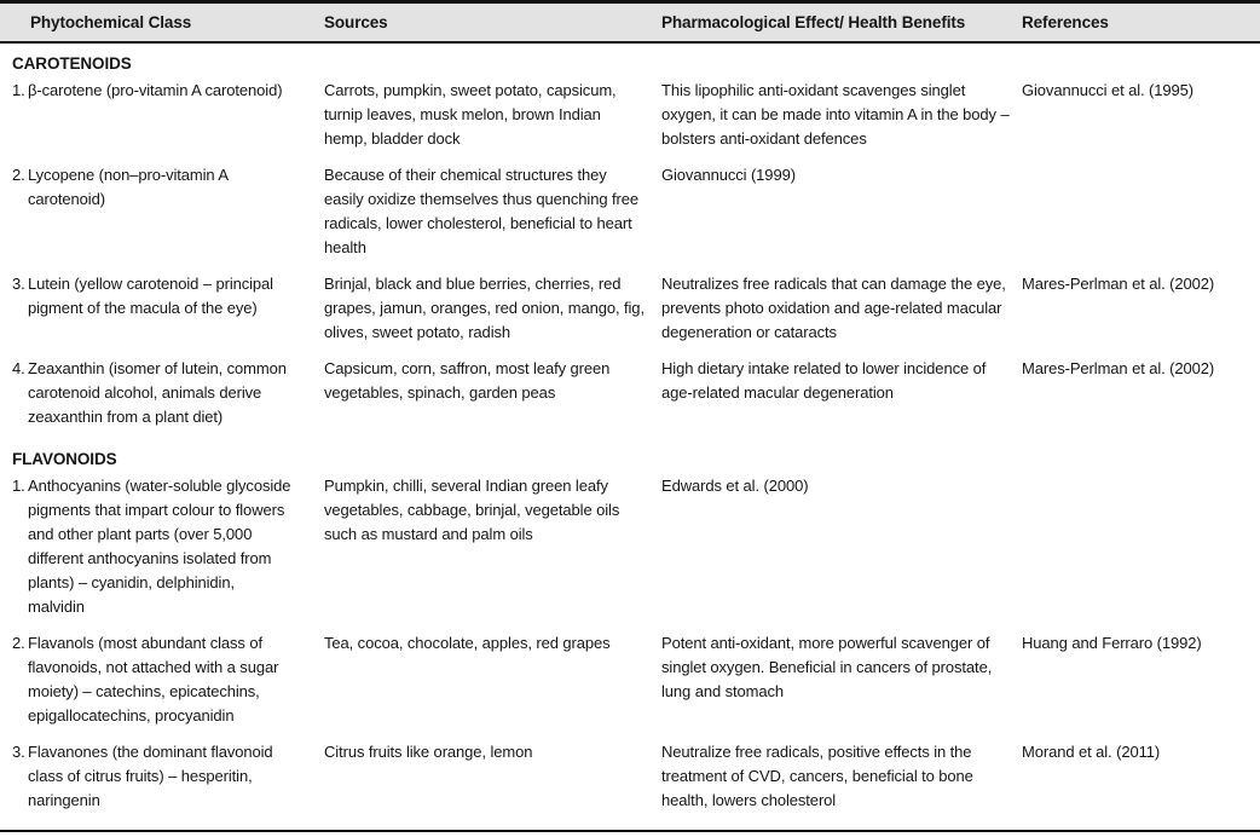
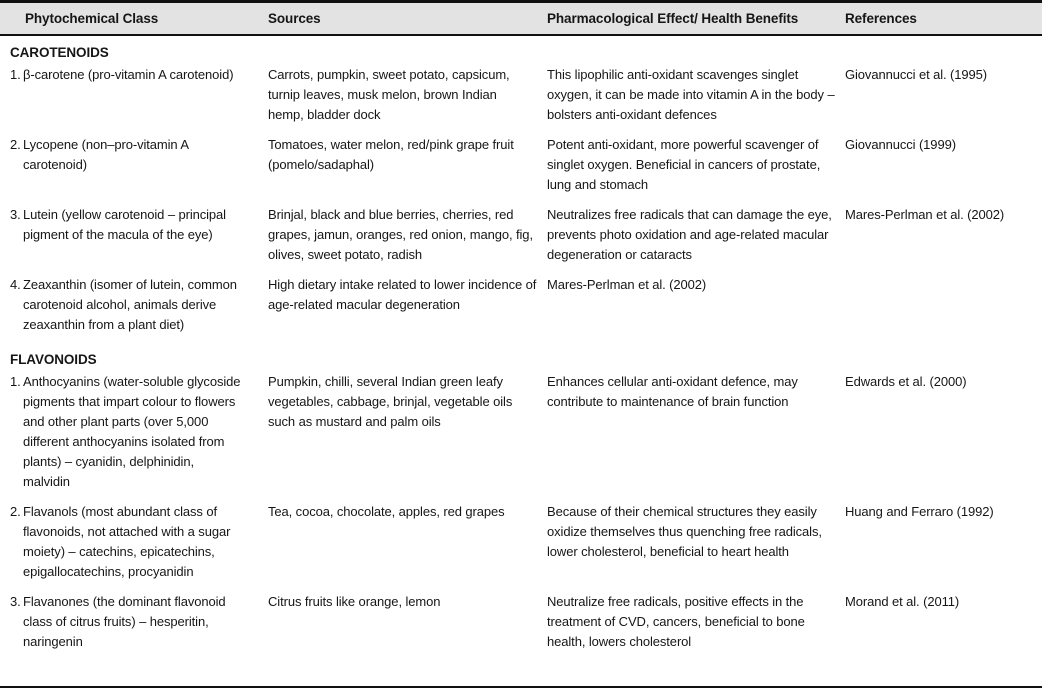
  Phytochemical Class
  Sources
  Pharmacological Effect/ Health Benefits
  References
  CAROTENOIDS
  1. β-carotene (pro-vitamin A carotenoid)
  Carrots, pumpkin, sweet potato, capsicum, turnip leaves, musk melon, brown Indian hemp, bladder dock
  This lipophilic anti-oxidant scavenges singlet oxygen, it can be made into vitamin A in the body – bolsters anti-oxidant defences
  Giovannucci et al. (1995)
  2. Lycopene (non–pro-vitamin A carotenoid)
+ Tomatoes, water melon, red/pink grape fruit (pomelo/sadaphal)
- Because of their chemical structures they easily oxidize themselves thus quenching free radicals, lower cholesterol, beneficial to heart health
+ Potent anti-oxidant, more powerful scavenger of singlet oxygen. Beneficial in cancers of prostate, lung and stomach
  Giovannucci (1999)
  3. Lutein (yellow carotenoid – principal pigment of the macula of the eye)
  Brinjal, black and blue berries, cherries, red grapes, jamun, oranges, red onion, mango, fig, olives, sweet potato, radish
  Neutralizes free radicals that can damage the eye, prevents photo oxidation and age-related macular degeneration or cataracts
  Mares-Perlman et al. (2002)
  4. Zeaxanthin (isomer of lutein, common carotenoid alcohol, animals derive zeaxanthin from a plant diet)
- Capsicum, corn, saffron, most leafy green vegetables, spinach, garden peas
  High dietary intake related to lower incidence of age-related macular degeneration
  Mares-Perlman et al. (2002)
  FLAVONOIDS
  1. Anthocyanins (water-soluble glycoside pigments that impart colour to flowers and other plant parts (over 5,000 different anthocyanins isolated from plants) – cyanidin, delphinidin, malvidin
  Pumpkin, chilli, several Indian green leafy vegetables, cabbage, brinjal, vegetable oils such as mustard and palm oils
+ Enhances cellular anti-oxidant defence, may contribute to maintenance of brain function
  Edwards et al. (2000)
  2. Flavanols (most abundant class of flavonoids, not attached with a sugar moiety) – catechins, epicatechins, epigallocatechins, procyanidin
  Tea, cocoa, chocolate, apples, red grapes
- Potent anti-oxidant, more powerful scavenger of singlet oxygen. Beneficial in cancers of prostate, lung and stomach
+ Because of their chemical structures they easily oxidize themselves thus quenching free radicals, lower cholesterol, beneficial to heart health
  Huang and Ferraro (1992)
  3. Flavanones (the dominant flavonoid class of citrus fruits) – hesperitin, naringenin
  Citrus fruits like orange, lemon
  Neutralize free radicals, positive effects in the treatment of CVD, cancers, beneficial to bone health, lowers cholesterol
  Morand et al. (2011)
